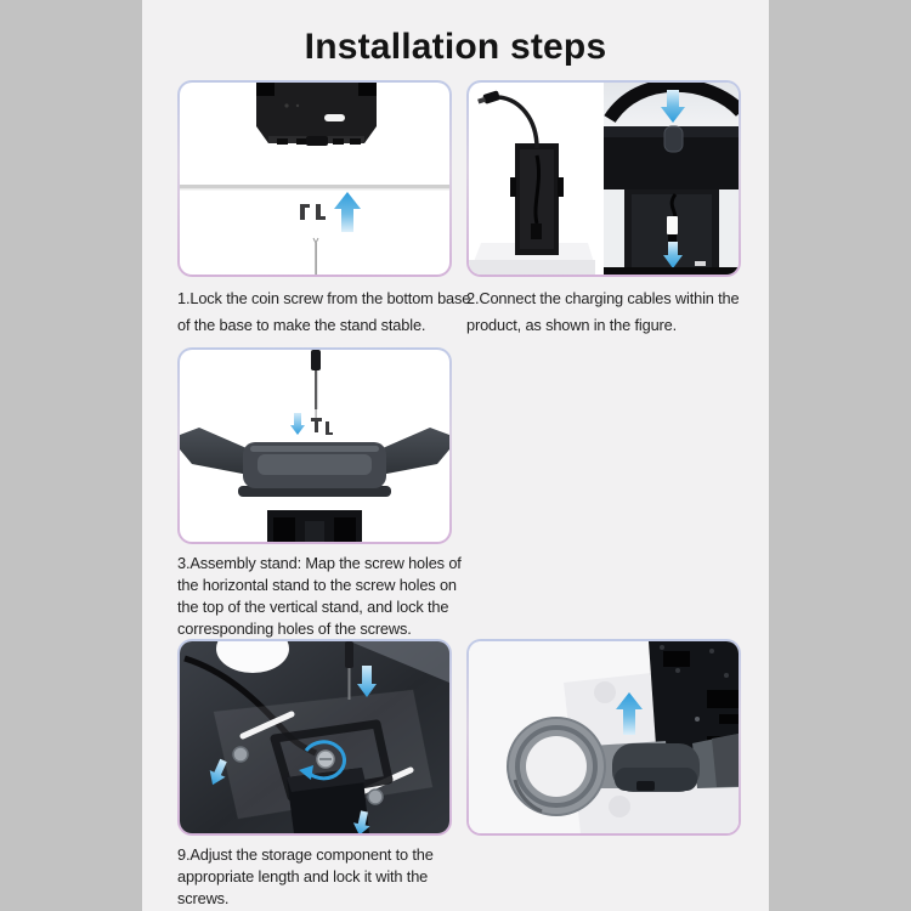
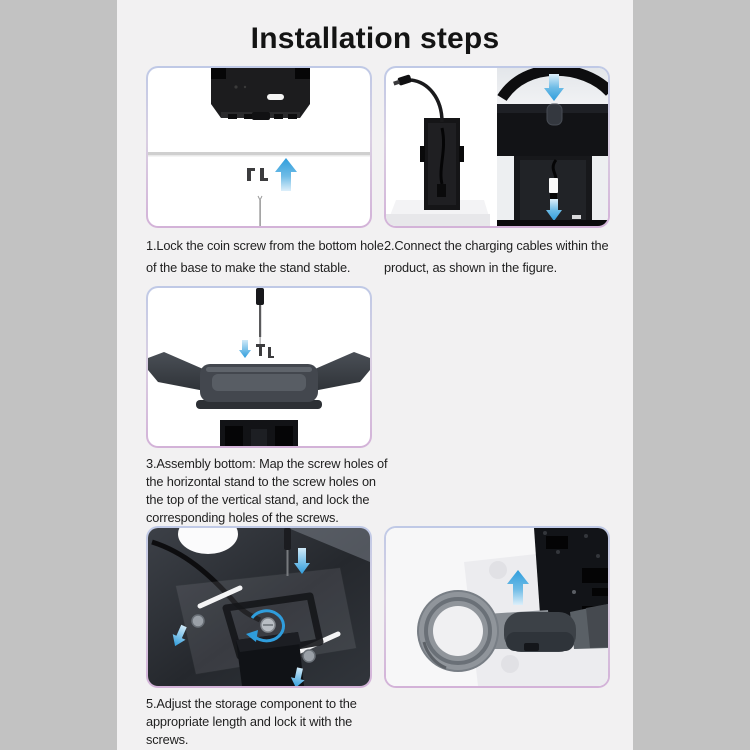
  Installation steps
- 1.Lock the coin screw from the bottom base of the base to make the stand stable.
+ 1.Lock the coin screw from the bottom hole of the base to make the stand stable.
  2.Connect the charging cables within the product, as shown in the figure.
- 3.Assembly stand: Map the screw holes of the horizontal stand to the screw holes on the top of the vertical stand, and lock the corresponding holes of the screws.
+ 3.Assembly bottom: Map the screw holes of the horizontal stand to the screw holes on the top of the vertical stand, and lock the corresponding holes of the screws.
- 9.Adjust the storage component to the appropriate length and lock it with the screws.
+ 5.Adjust the storage component to the appropriate length and lock it with the screws.
